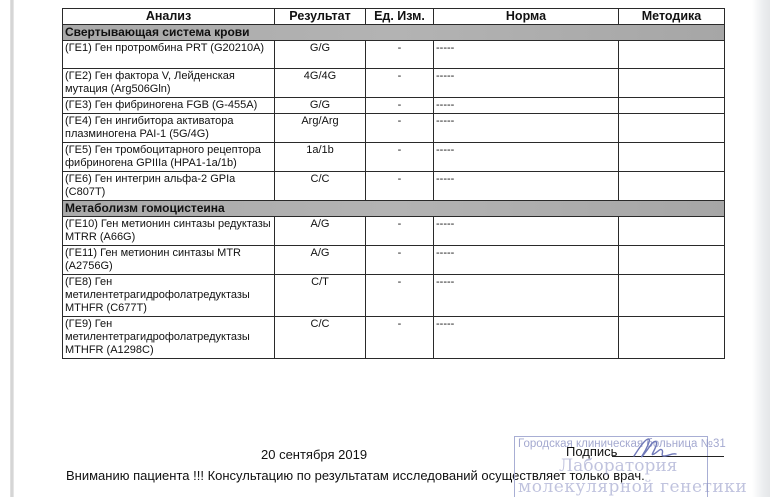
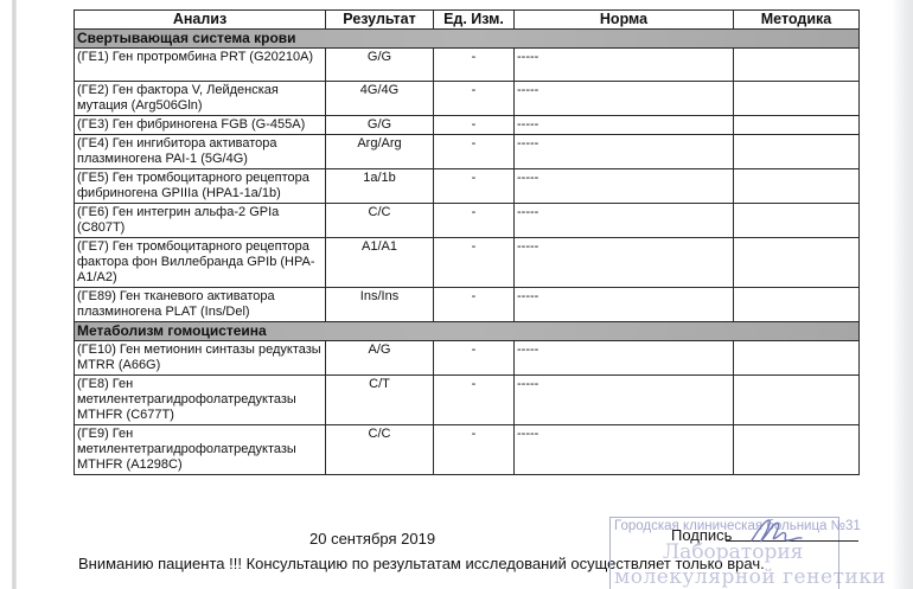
  Анализ	Результат	Ед. Изм.	Норма	Методика
  Свертывающая система крови
  (ГЕ1) Ген протромбина PRT (G20210A)	G/G	-	-----
  (ГЕ2) Ген фактора V, Лейденская мутация (Arg506Gln)	4G/4G	-	-----
  (ГЕ3) Ген фибриногена FGB (G-455A)	G/G	-	-----
  (ГЕ4) Ген ингибитора активатора плазминогена PAI-1 (5G/4G)	Arg/Arg	-	-----
  (ГЕ5) Ген тромбоцитарного рецептора фибриногена GPIIIa (HPA1-1a/1b)	1a/1b	-	-----
  (ГЕ6) Ген интегрин альфа-2 GPIa (C807T)	C/C	-	-----
+ (ГЕ7) Ген тромбоцитарного рецептора фактора фон Виллебранда GPIb (HPA-A1/A2)	A1/A1	-	-----
+ (ГЕ89) Ген тканевого активатора плазминогена PLAT (Ins/Del)	Ins/Ins	-	-----
  Метаболизм гомоцистеина
  (ГЕ10) Ген метионин синтазы редуктазы MTRR (A66G)	A/G	-	-----
- (ГЕ11) Ген метионин синтазы MTR (A2756G)	A/G	-	-----
  (ГЕ8) Ген метилентетрагидрофолатредуктазы MTHFR (C677T)	C/T	-	-----
  (ГЕ9) Ген метилентетрагидрофолатредуктазы MTHFR (A1298C)	C/C	-	-----
  20 сентября 2019
  Вниманию пациента !!! Консультацию по результатам исследований осуществляет только врач.
  Городская клиническая бльница №31
  Лаборатория
  молекулярной генетики
  Подпись
